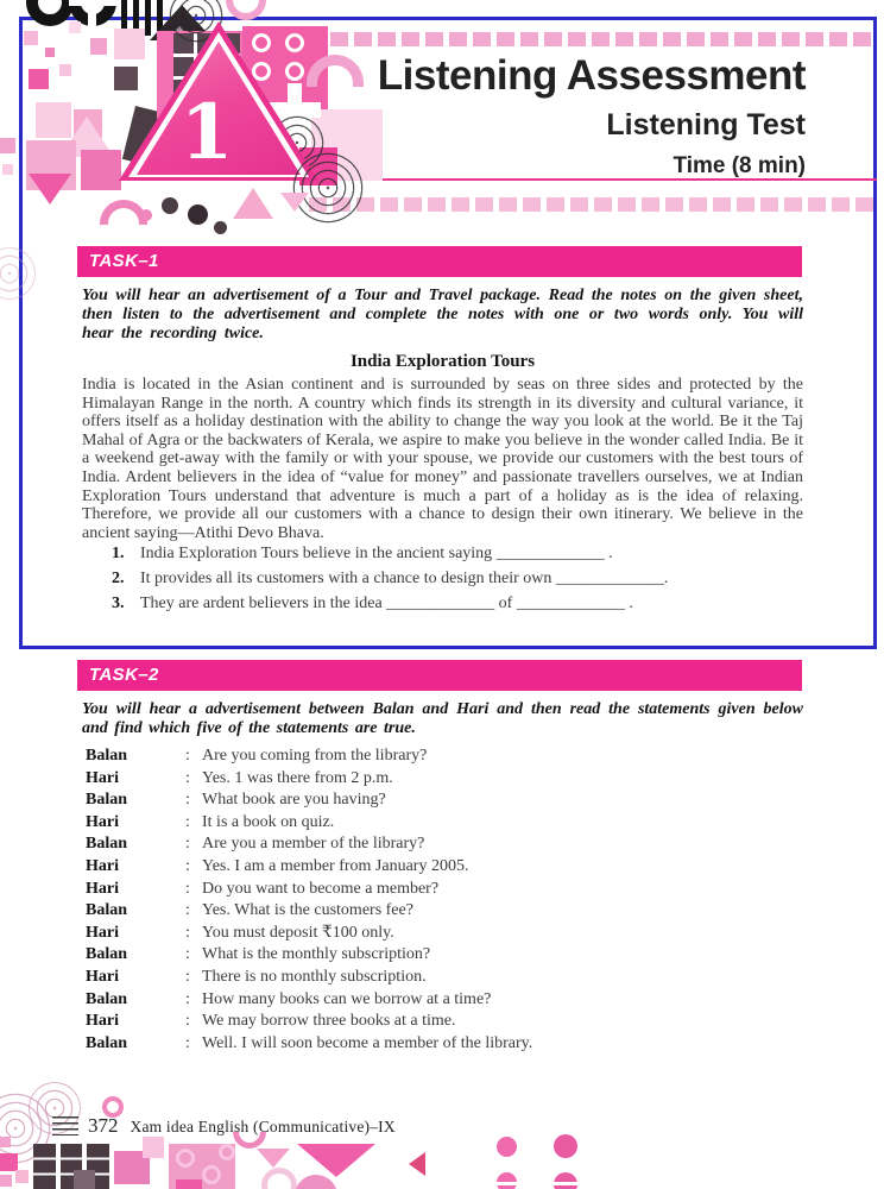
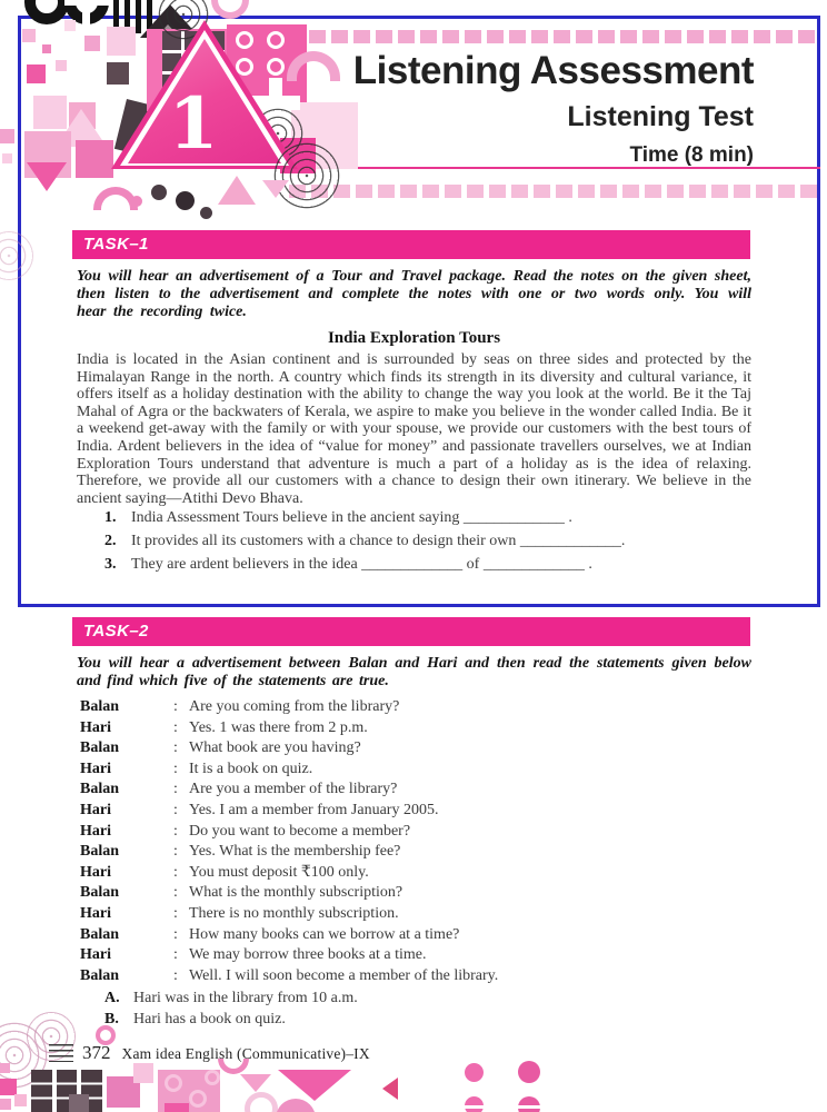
  1
  Listening Assessment
  Listening Test
  Time (8 min)
  TASK–1
  You will hear an advertisement of a Tour and Travel package. Read the notes on the given sheet, then listen to the advertisement and complete the notes with one or two words only. You will hear the recording twice.
  India Exploration Tours
  India is located in the Asian continent and is surrounded by seas on three sides and protected by the Himalayan Range in the north. A country which finds its strength in its diversity and cultural variance, it offers itself as a holiday destination with the ability to change the way you look at the world. Be it the Taj Mahal of Agra or the backwaters of Kerala, we aspire to make you believe in the wonder called India. Be it a weekend get-away with the family or with your spouse, we provide our customers with the best tours of India. Ardent believers in the idea of “value for money” and passionate travellers ourselves, we at Indian Exploration Tours understand that adventure is much a part of a holiday as is the idea of relaxing. Therefore, we provide all our customers with a chance to design their own itinerary. We believe in the ancient saying—Atithi Devo Bhava.
  1.
- India Exploration Tours believe in the ancient saying _____________ .
+ India Assessment Tours believe in the ancient saying _____________ .
  2.
  It provides all its customers with a chance to design their own _____________.
  3.
  They are ardent believers in the idea _____________ of _____________ .
  TASK–2
  You will hear a advertisement between Balan and Hari and then read the statements given below and find which five of the statements are true.
  Balan
  :
  Are you coming from the library?
  Hari
  :
  Yes. 1 was there from 2 p.m.
  Balan
  :
  What book are you having?
  Hari
  :
  It is a book on quiz.
  Balan
  :
  Are you a member of the library?
  Hari
  :
  Yes. I am a member from January 2005.
  Hari
  :
  Do you want to become a member?
  Balan
  :
- Yes. What is the customers fee?
+ Yes. What is the membership fee?
  Hari
  :
  You must deposit ₹100 only.
  Balan
  :
  What is the monthly subscription?
  Hari
  :
  There is no monthly subscription.
  Balan
  :
  How many books can we borrow at a time?
  Hari
  :
  We may borrow three books at a time.
  Balan
  :
  Well. I will soon become a member of the library.
+ A.
+ Hari was in the library from 10 a.m.
+ B.
+ Hari has a book on quiz.
  372
  Xam idea English (Communicative)–IX
